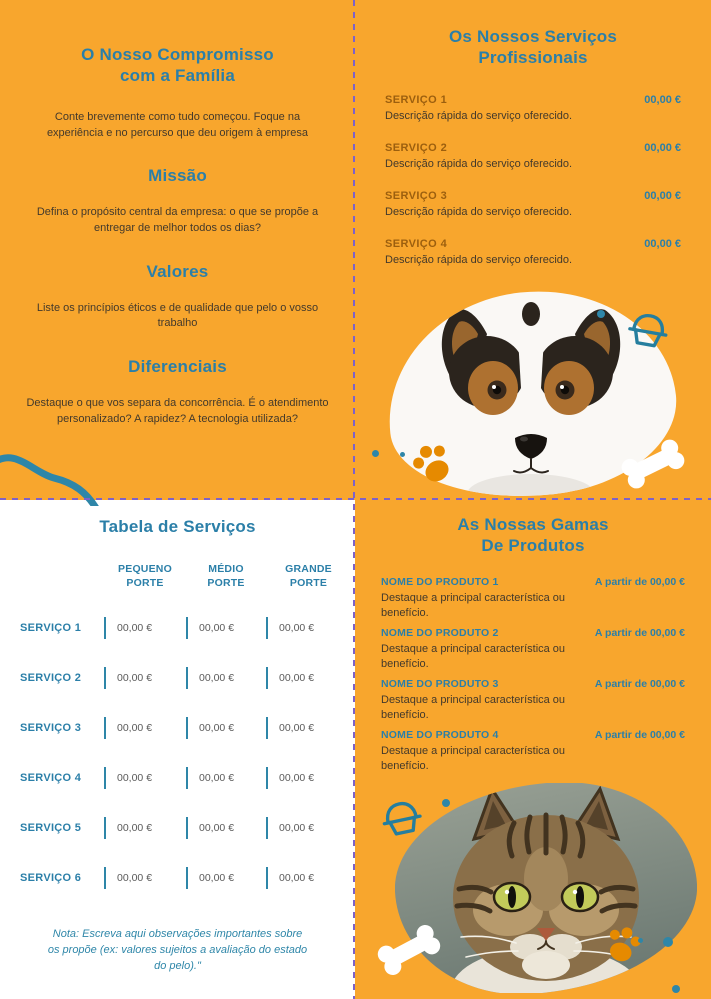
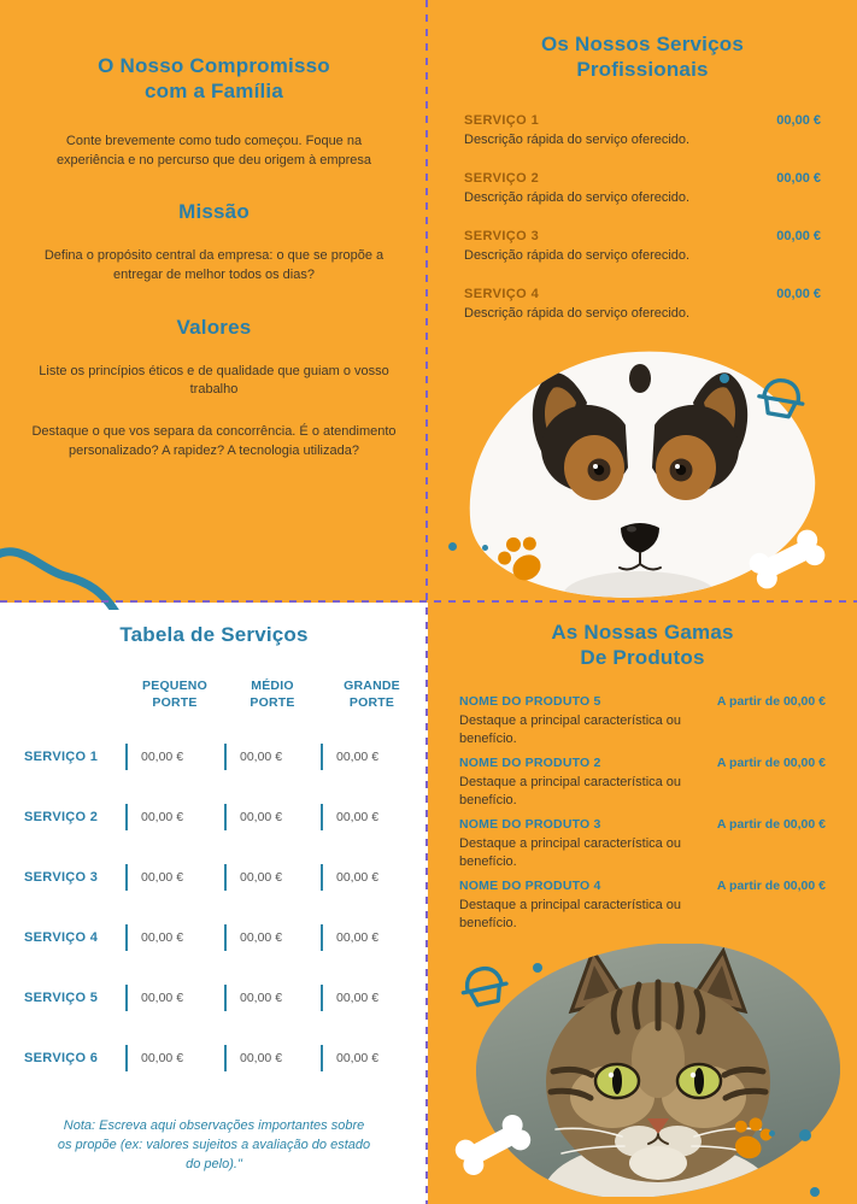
  O Nosso Compromisso
  com a Família
  Conte brevemente como tudo começou. Foque na experiência e no percurso que deu origem à empresa
  Missão
  Defina o propósito central da empresa: o que se propõe a entregar de melhor todos os dias?
  Valores
- Liste os princípios éticos e de qualidade que pelo o vosso trabalho
+ Liste os princípios éticos e de qualidade que guiam o vosso trabalho
- Diferenciais
  Destaque o que vos separa da concorrência. É o atendimento personalizado? A rapidez? A tecnologia utilizada?
  Os Nossos Serviços
  Profissionais
  SERVIÇO 1
  00,00 €
  Descrição rápida do serviço oferecido.
  SERVIÇO 2
  00,00 €
  Descrição rápida do serviço oferecido.
  SERVIÇO 3
  00,00 €
  Descrição rápida do serviço oferecido.
  SERVIÇO 4
  00,00 €
  Descrição rápida do serviço oferecido.
  Tabela de Serviços
  PEQUENO PORTE
  MÉDIO PORTE
  GRANDE PORTE
  SERVIÇO 1
  00,00 €
  00,00 €
  00,00 €
  SERVIÇO 2
  00,00 €
  00,00 €
  00,00 €
  SERVIÇO 3
  00,00 €
  00,00 €
  00,00 €
  SERVIÇO 4
  00,00 €
  00,00 €
  00,00 €
  SERVIÇO 5
  00,00 €
  00,00 €
  00,00 €
  SERVIÇO 6
  00,00 €
  00,00 €
  00,00 €
  Nota: Escreva aqui observações importantes sobre os propõe (ex: valores sujeitos a avaliação do estado do pelo)."
  As Nossas Gamas
  De Produtos
- NOME DO PRODUTO 1
+ NOME DO PRODUTO 5
  A partir de 00,00 €
  Destaque a principal característica ou benefício.
  NOME DO PRODUTO 2
  A partir de 00,00 €
  Destaque a principal característica ou benefício.
  NOME DO PRODUTO 3
  A partir de 00,00 €
  Destaque a principal característica ou benefício.
  NOME DO PRODUTO 4
  A partir de 00,00 €
  Destaque a principal característica ou benefício.
